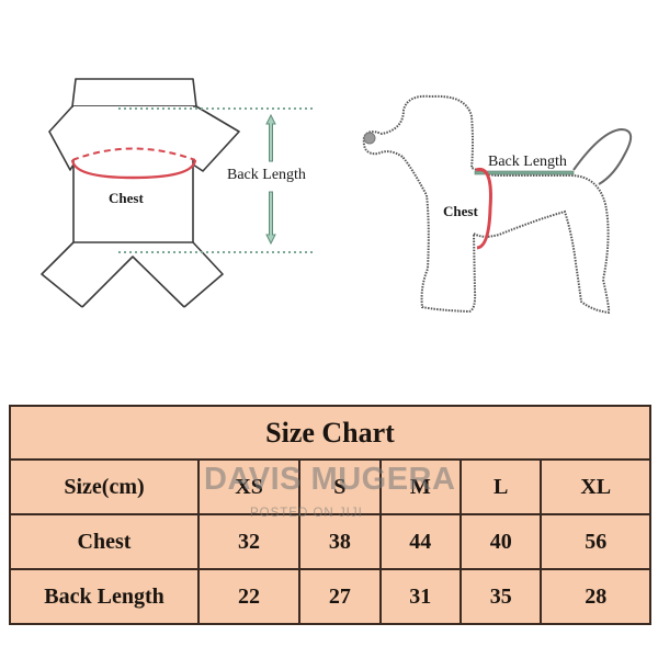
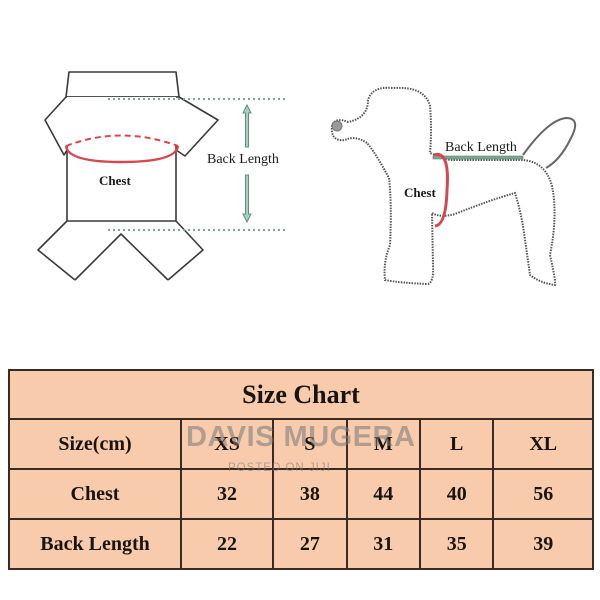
  Chest
  Back Length
  Chest
  Back Length
  Size Chart
  Size(cm)	XS	S	M	L	XL
  Chest	32	38	44	40	56
- Back Length	22	27	31	35	28
+ Back Length	22	27	31	35	39
  DAVIS MUGERA
  POSTED ON JIJI
